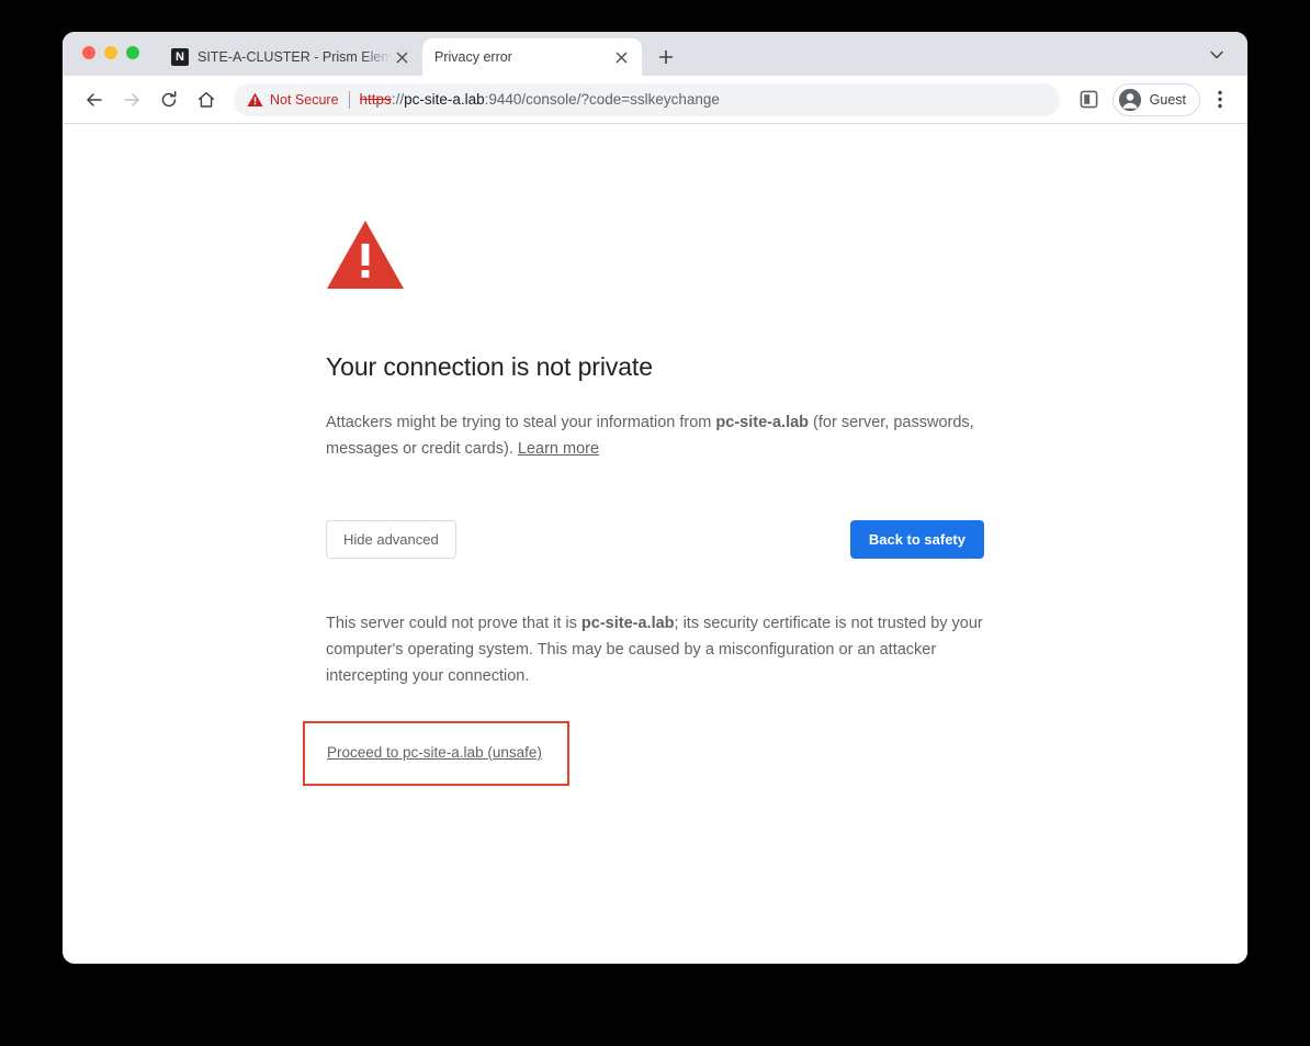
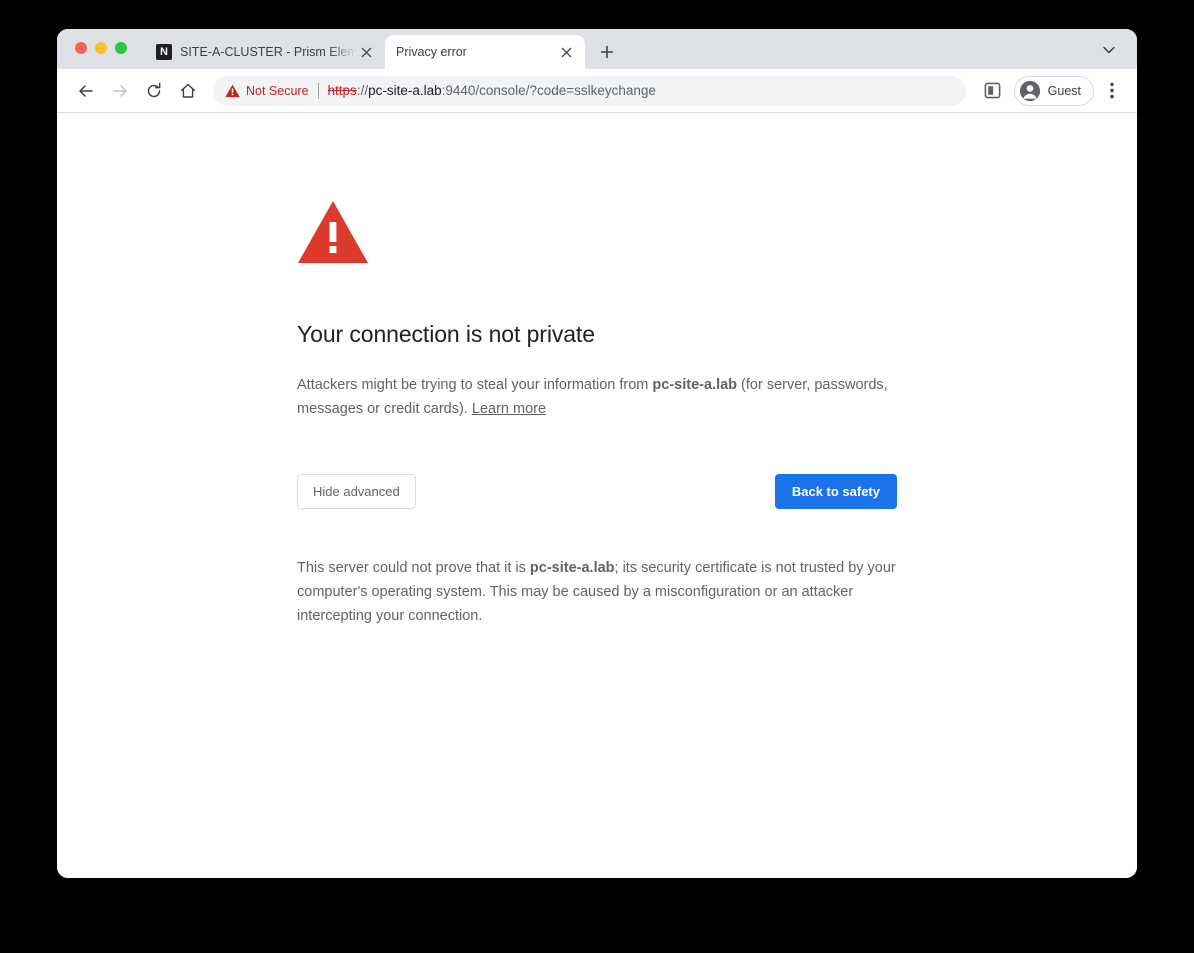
  N
  SITE-A-CLUSTER - Prism Elem
  Privacy error
  Not Secure
  https://pc-site-a.lab:9440/console/?code=sslkeychange
  Guest
  Your connection is not private
  Attackers might be trying to steal your information from pc-site-a.lab (for server, passwords, messages or credit cards). Learn more
  Hide advanced
  Back to safety
  This server could not prove that it is pc-site-a.lab; its security certificate is not trusted by your computer's operating system. This may be caused by a misconfiguration or an attacker intercepting your connection.
- Proceed to pc-site-a.lab (unsafe)
